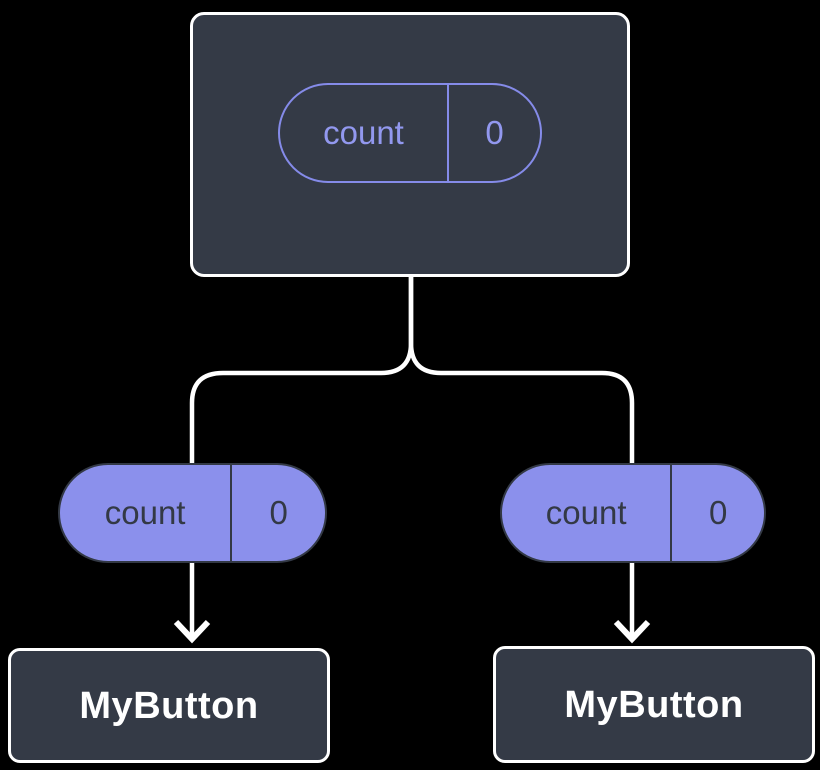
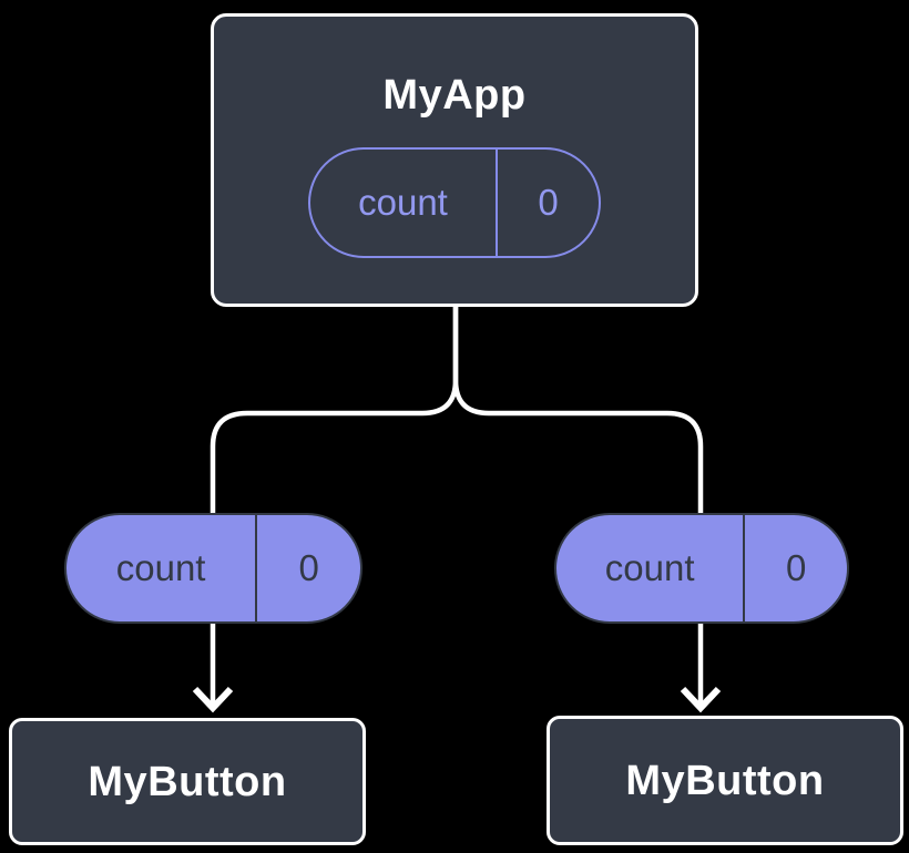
+ MyApp
  count
  0
  count
  0
  count
  0
  MyButton
  MyButton
